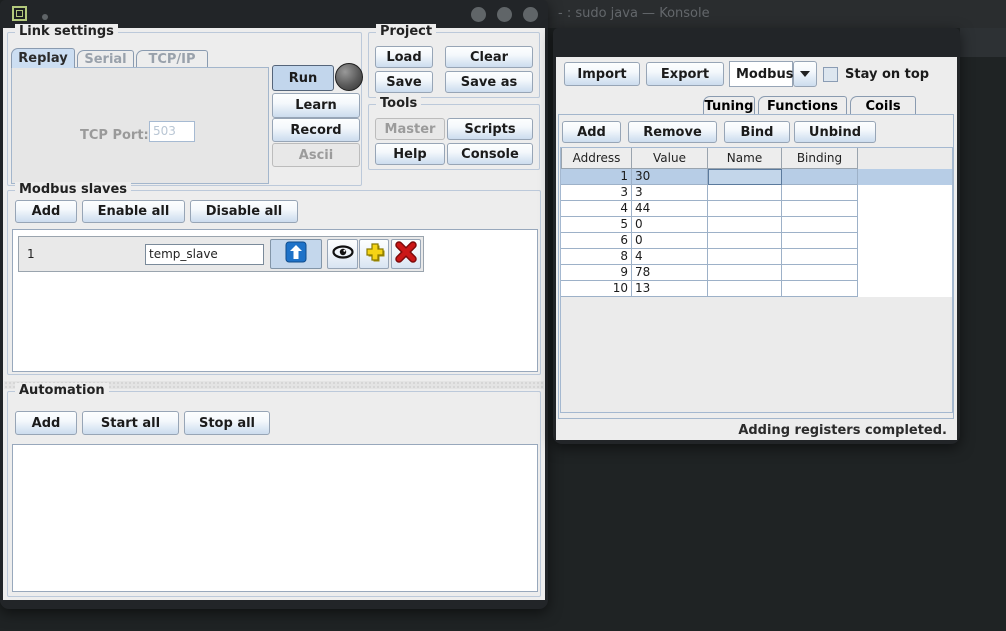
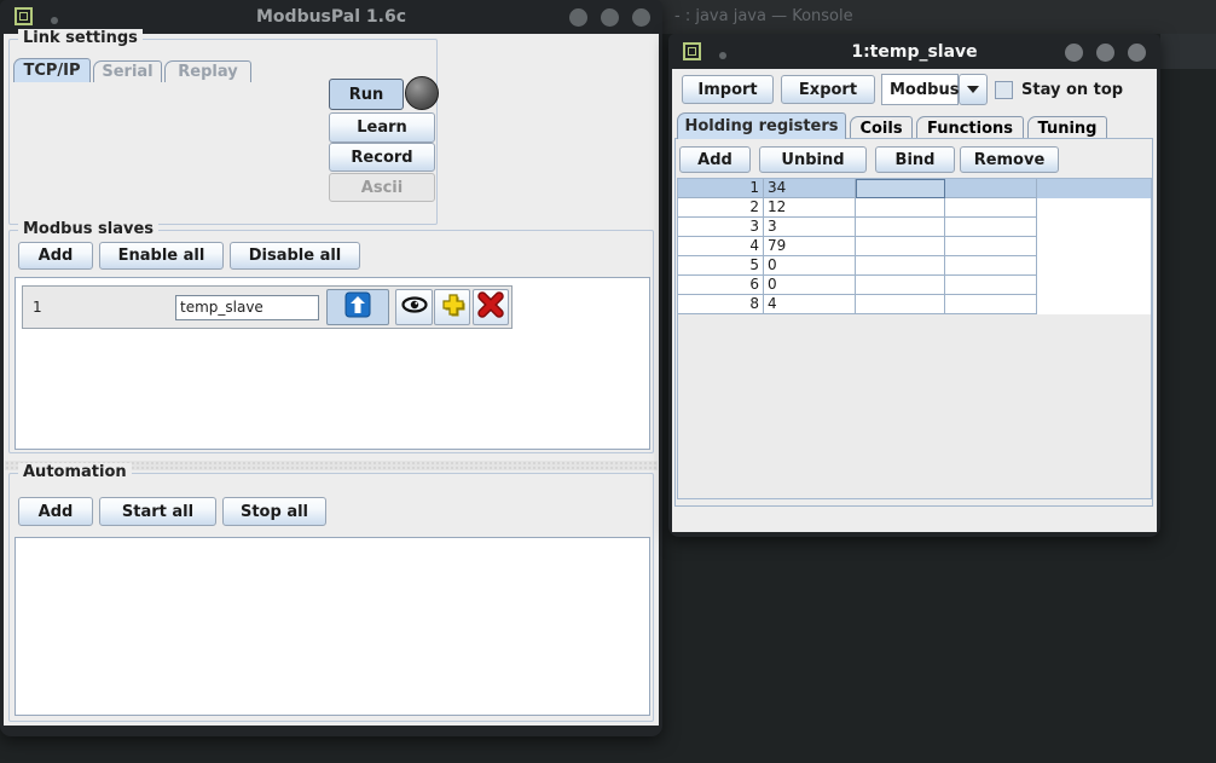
- - : sudo java — Konsole
+ - : java java — Konsole
+ ModbusPal 1.6c
  Link settings
- Replay
+ TCP/IP
  Serial
- TCP/IP
+ Replay
- TCP Port:
- 503
  Run
  Learn
  Record
  Ascii
- Project
- Load
- Clear
- Save
- Save as
- Tools
- Master
- Scripts
- Help
- Console
  Modbus slaves
  Add
  Enable all
  Disable all
  1
  temp_slave
  Automation
  Add
  Start all
  Stop all
+ 1:temp_slave
  Import
  Export
  Modbus
  Stay on top
+ Holding registers
- Tuning
+ Coils
  Functions
- Coils
+ Tuning
  Add
- Remove
+ Unbind
  Bind
- Unbind
+ Remove
- Address
- Value
- Name
- Binding
  1
- 30
+ 34
+ 2
+ 12
  3
  3
  4
- 44
+ 79
  5
  0
  6
  0
  8
  4
- 9
- 78
- 10
- 13
- Adding registers completed.
